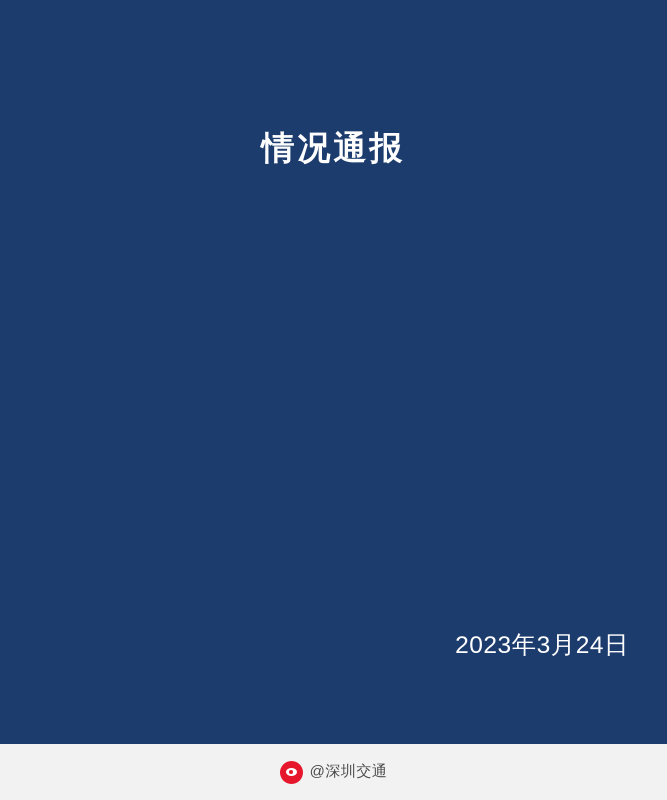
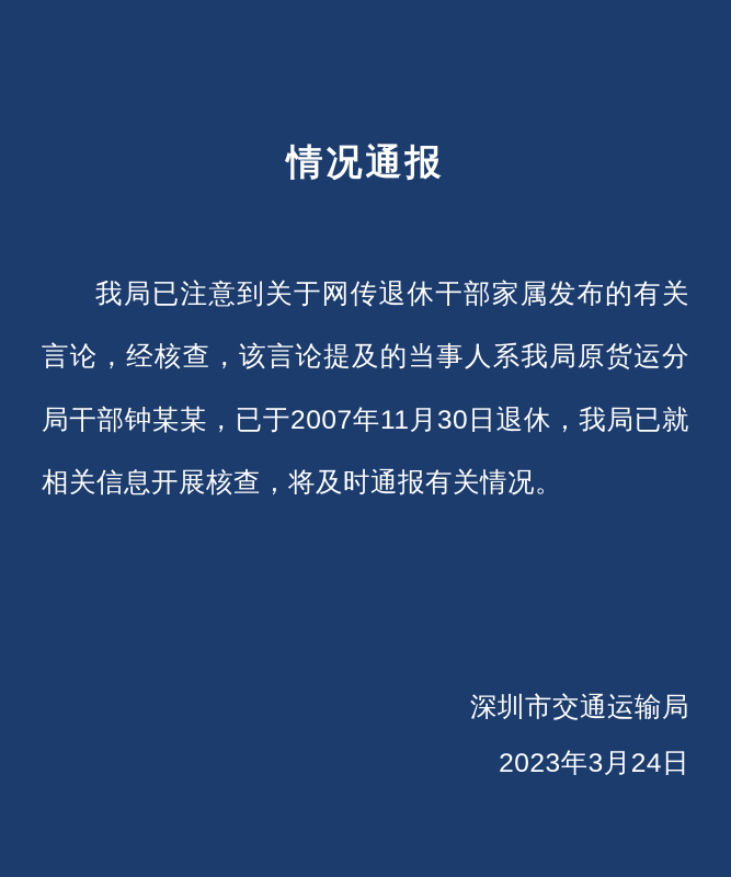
  情况通报
+ 我局已注意到关于网传退休干部家属发布的有关言论，经核查，该言论提及的当事人系我局原货运分局干部钟某某，已于2007年11月30日退休，我局已就相关信息开展核查，将及时通报有关情况。
+ 深圳市交通运输局
  2023年3月24日
- @深圳交通
